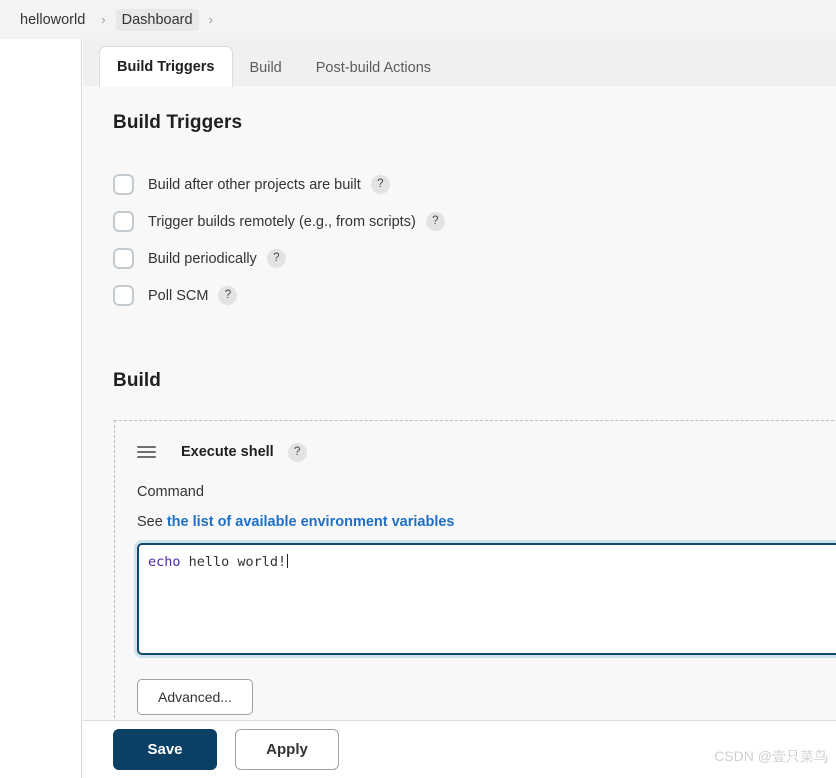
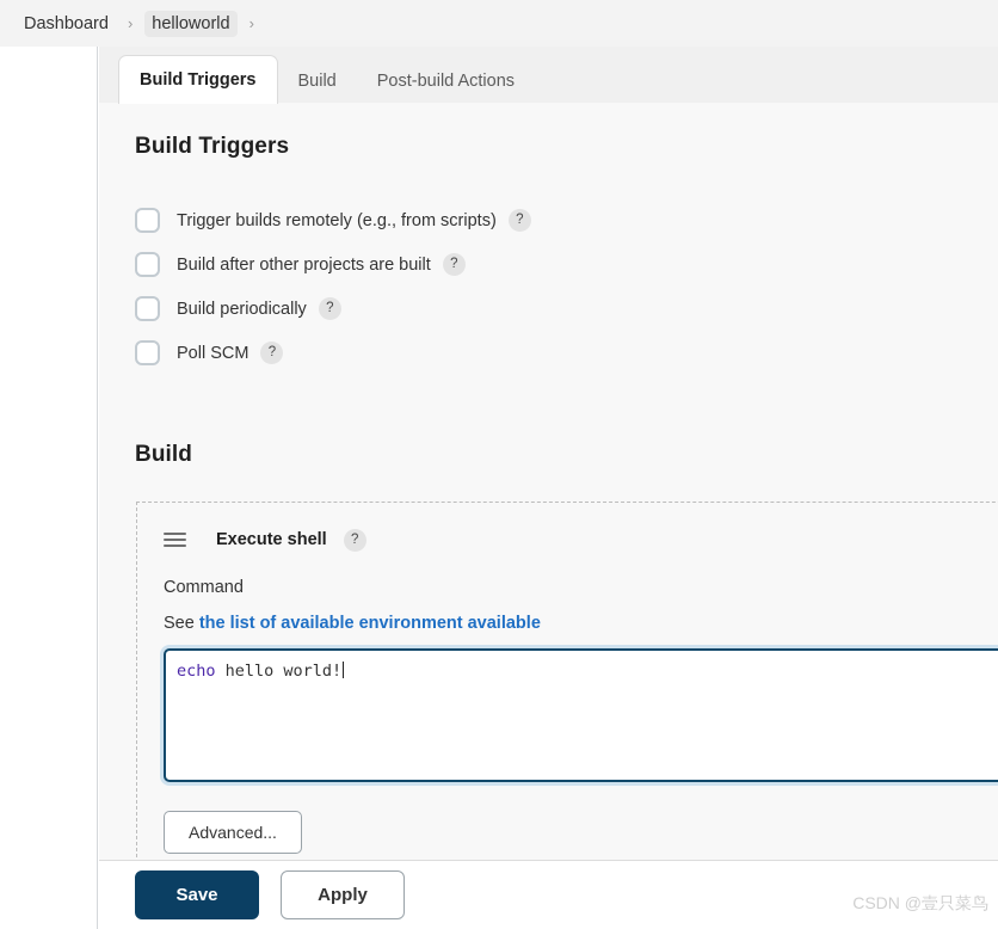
- helloworld
+ Dashboard
  ›
- Dashboard
+ helloworld
  ›
  Build Triggers
  Build
  Post-build Actions
  Build Triggers
- Build after other projects are built
+ Trigger builds remotely (e.g., from scripts)
  ?
- Trigger builds remotely (e.g., from scripts)
+ Build after other projects are built
  ?
  Build periodically
  ?
  Poll SCM
  ?
  Build
  Execute shell
  ?
  Command
- See the list of available environment variables
+ See the list of available environment available
  echo hello world!
  Advanced...
  Save
  Apply
  CSDN @壹只菜鸟
